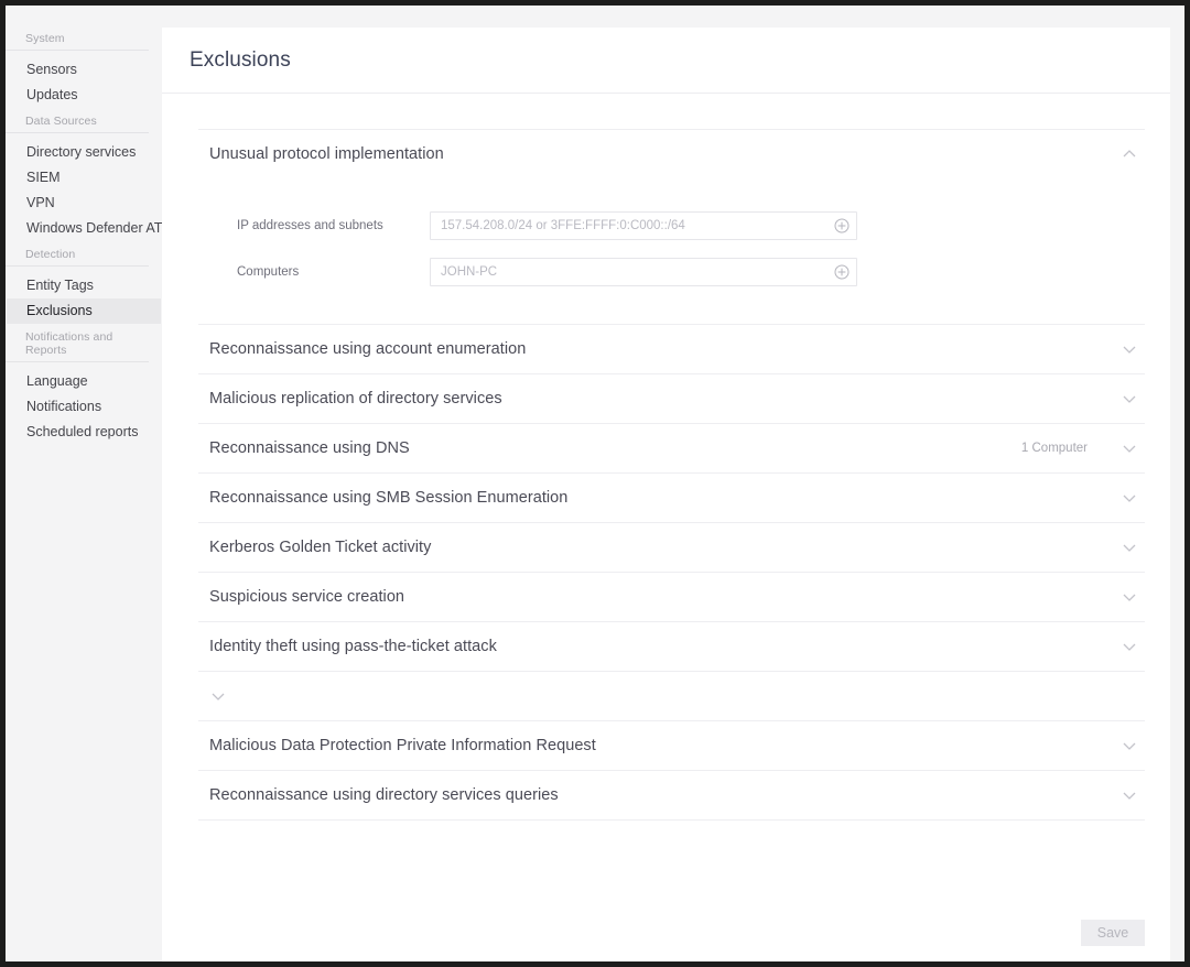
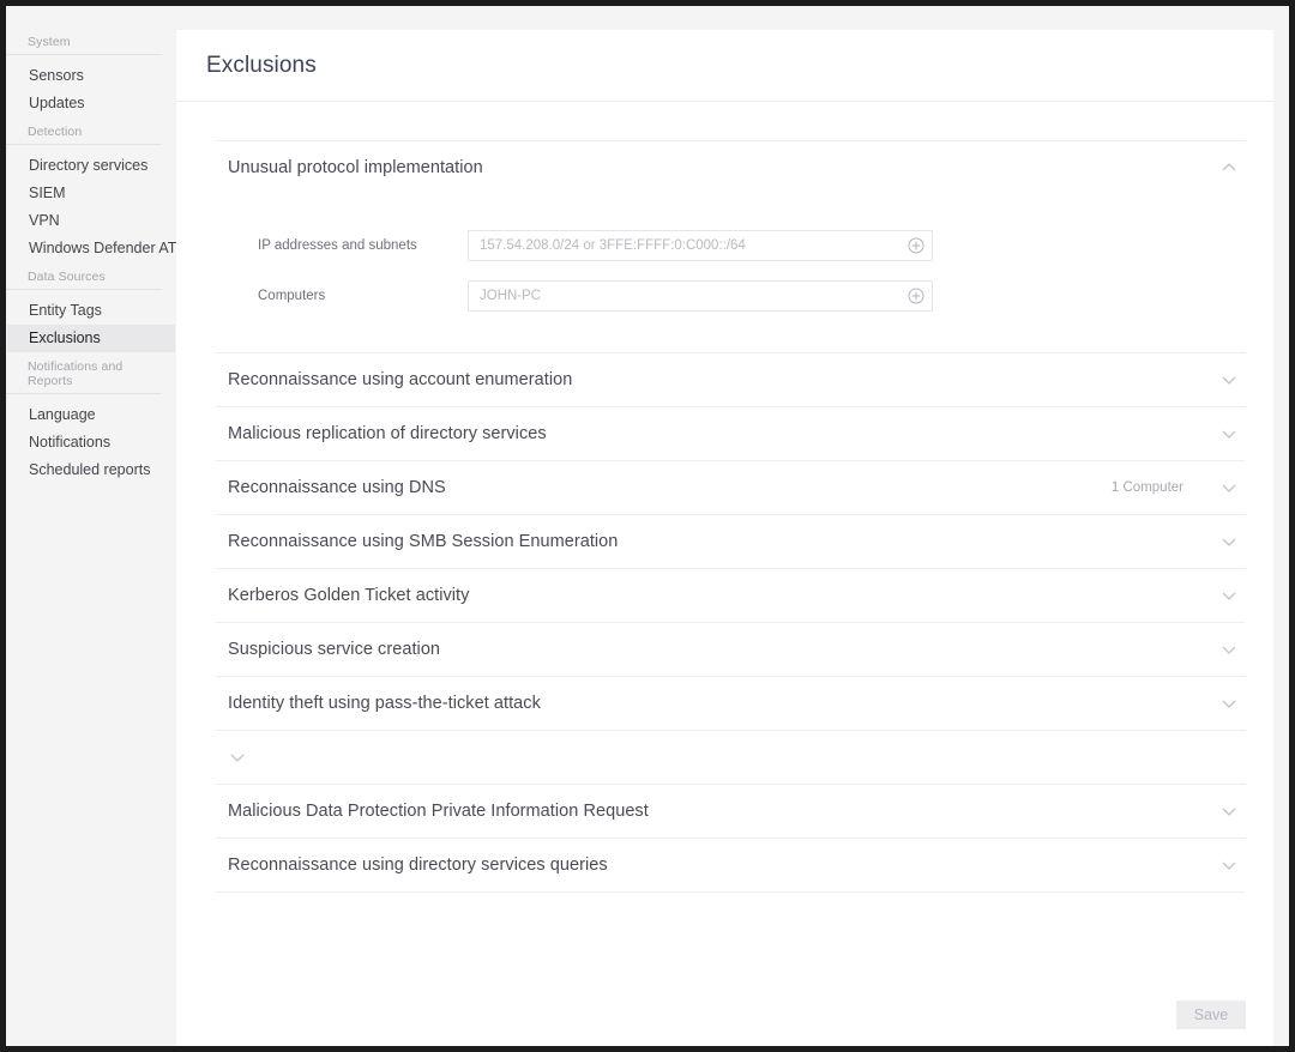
  System
  Sensors
  Updates
- Data Sources
+ Detection
  Directory services
  SIEM
  VPN
  Windows Defender AT
- Detection
+ Data Sources
  Entity Tags
  Exclusions
  Notifications and Reports
  Language
  Notifications
  Scheduled reports
  Exclusions
  Unusual protocol implementation
  IP addresses and subnets
  157.54.208.0/24 or 3FFE:FFFF:0:C000::/64
  Computers
  JOHN-PC
  Reconnaissance using account enumeration
  Malicious replication of directory services
  Reconnaissance using DNS
  1 Computer
  Reconnaissance using SMB Session Enumeration
  Kerberos Golden Ticket activity
  Suspicious service creation
  Identity theft using pass-the-ticket attack
  Malicious Data Protection Private Information Request
  Reconnaissance using directory services queries
  Save
